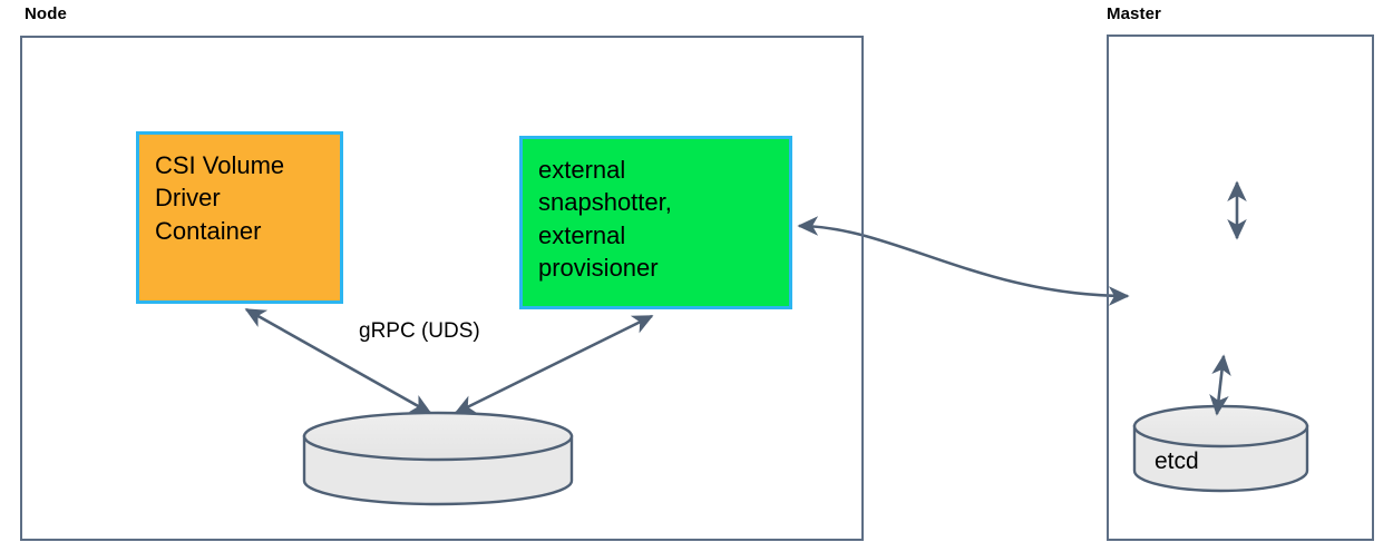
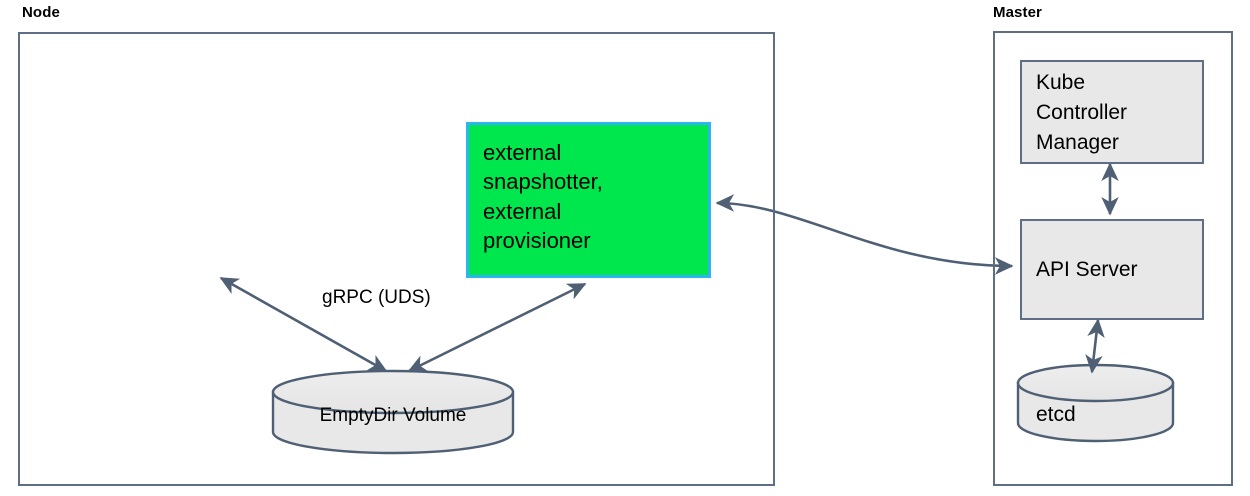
  Node
- CSI Volume
- Driver
- Container
  external
  snapshotter,
  external
  provisioner
+ EmptyDir Volume
  gRPC (UDS)
  Master
+ Kube
+ Controller
+ Manager
+ API Server
  etcd
